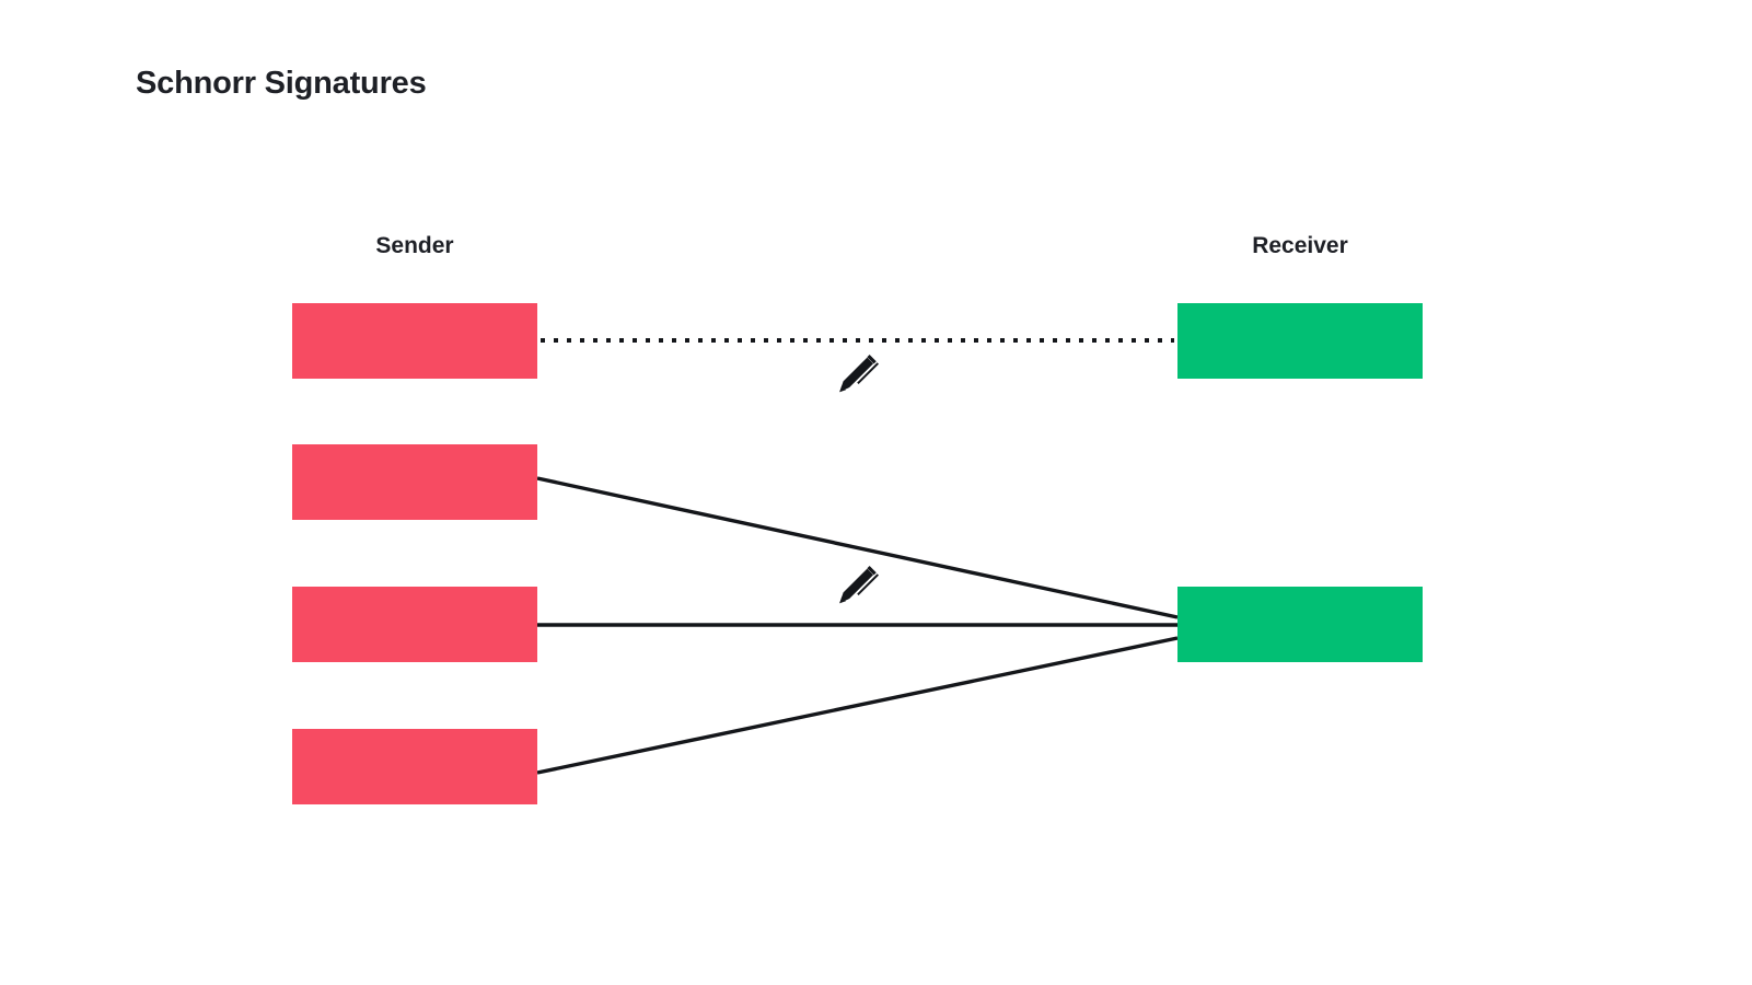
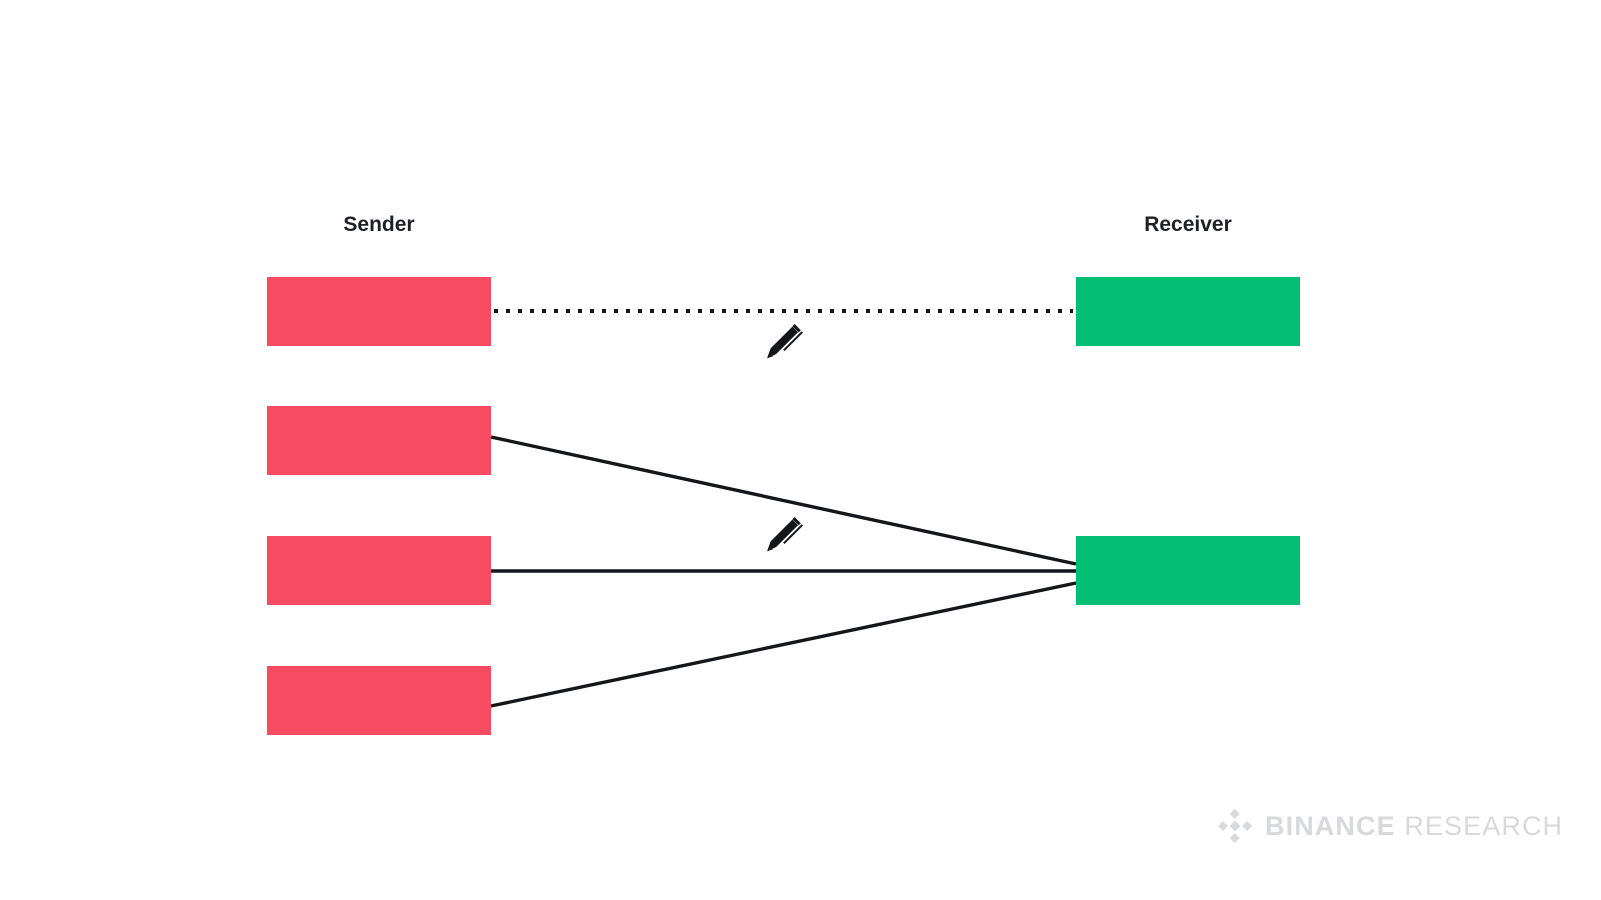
- Schnorr Signatures
  Sender
  Receiver
+ BINANCE RESEARCH
